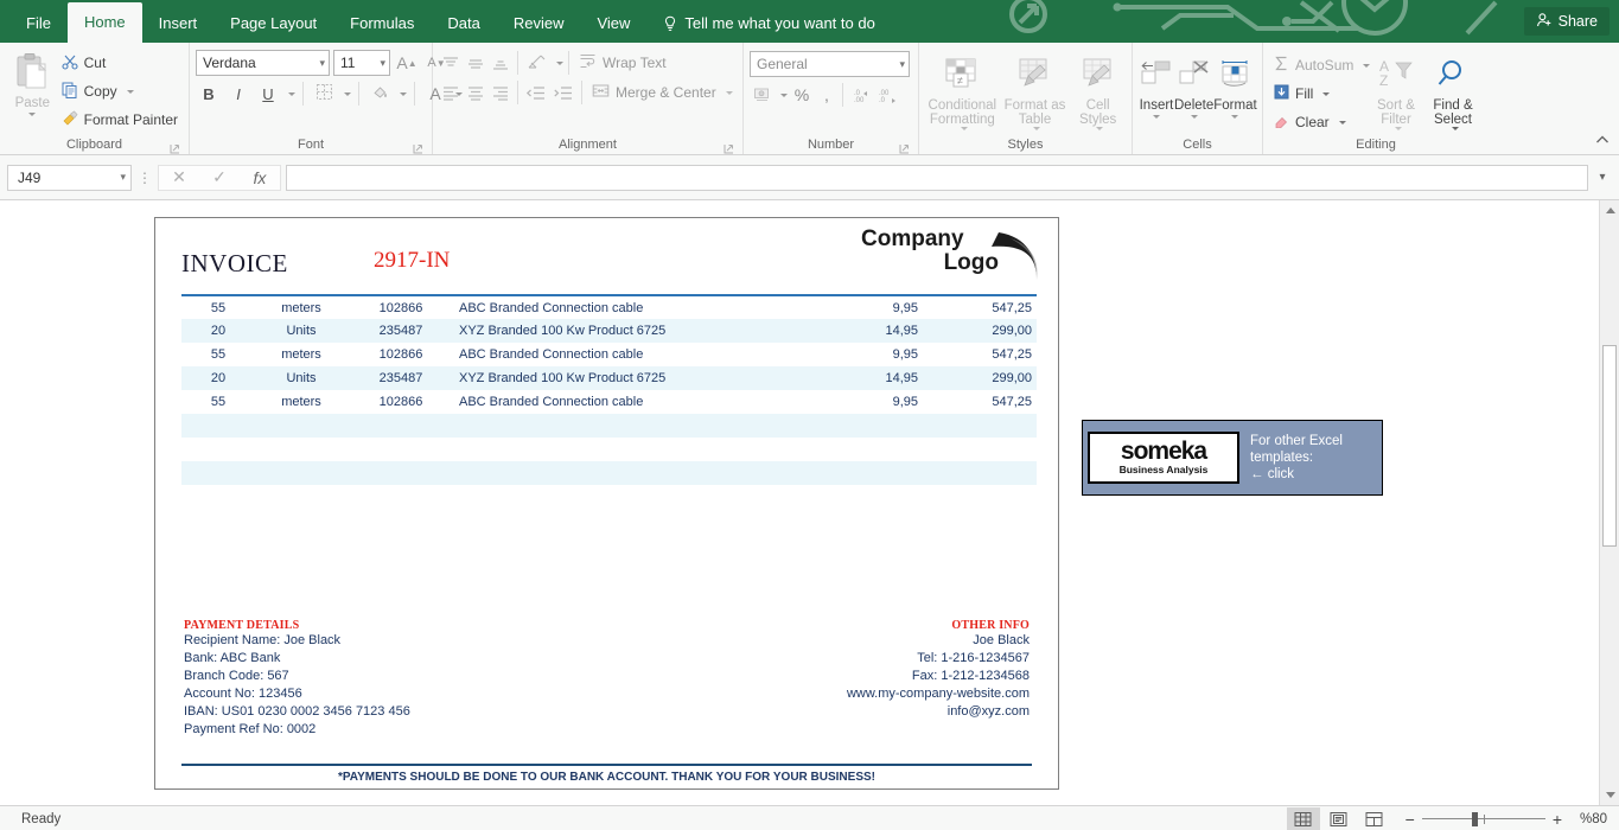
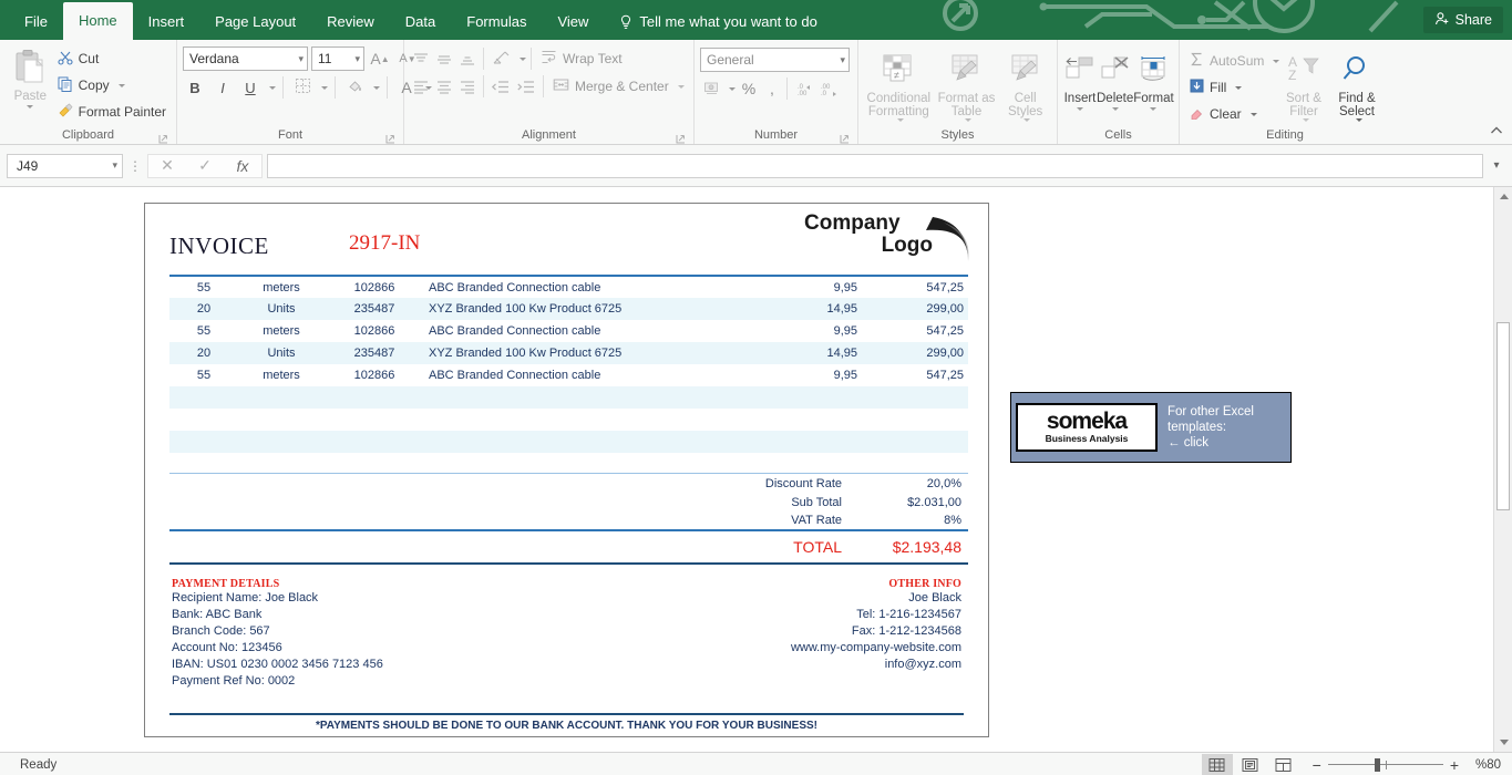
  File
  Home
  Insert
  Page Layout
- Formulas
+ Review
  Data
- Review
+ Formulas
  View
  Tell me what you want to do
  Share
  Paste
  Cut
  Copy
  Format Painter
  Clipboard
  Verdana
  ▾
  11
  ▾
  A
  ▲
  A
  ▼
  B
  I
  U
  A
  Font
  Wrap Text
  Merge & Center
  Alignment
  General
  ▾
  %
  ,
  Number
  ≠
  Conditional Formatting
  Format as Table
  Cell Styles
  Styles
  Insert
  Delete
  Format
  Cells
  AutoSum
  Fill
  Clear
  A
  Z
  Sort & Filter
  Find & Select
  Editing
  J49
  ▾
  ⋮
  ✕
  ✓
  fx
  ▾
  someka
  Business Analysis
  For other Excel
  templates:
  ← click
  INVOICE
  2917-IN
  Company
  Logo
  55	meters	102866	ABC Branded Connection cable	9,95	547,25
  20	Units	235487	XYZ Branded 100 Kw Product 6725	14,95	299,00
  55	meters	102866	ABC Branded Connection cable	9,95	547,25
  20	Units	235487	XYZ Branded 100 Kw Product 6725	14,95	299,00
  55	meters	102866	ABC Branded Connection cable	9,95	547,25
+ Discount Rate	20,0%
+ Sub Total	$2.031,00
+ VAT Rate	8%
+ TOTAL	$2.193,48
  PAYMENT DETAILS
  Recipient Name: Joe Black
  Bank: ABC Bank
  Branch Code: 567
  Account No: 123456
  IBAN: US01 0230 0002 3456 7123 456
  Payment Ref No: 0002
  OTHER INFO
  Joe Black
  Tel: 1-216-1234567
  Fax: 1-212-1234568
  www.my-company-website.com
  info@xyz.com
  *PAYMENTS SHOULD BE DONE TO OUR BANK ACCOUNT. THANK YOU FOR YOUR BUSINESS!
  Ready
  −
  +
  %80
